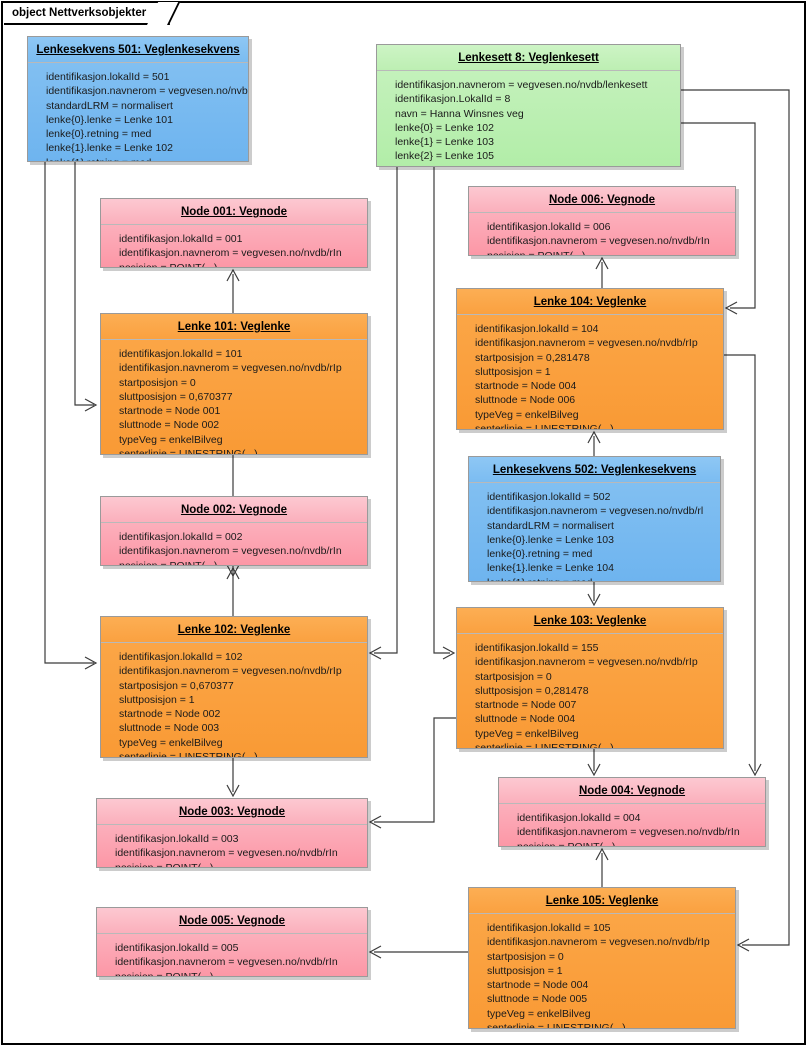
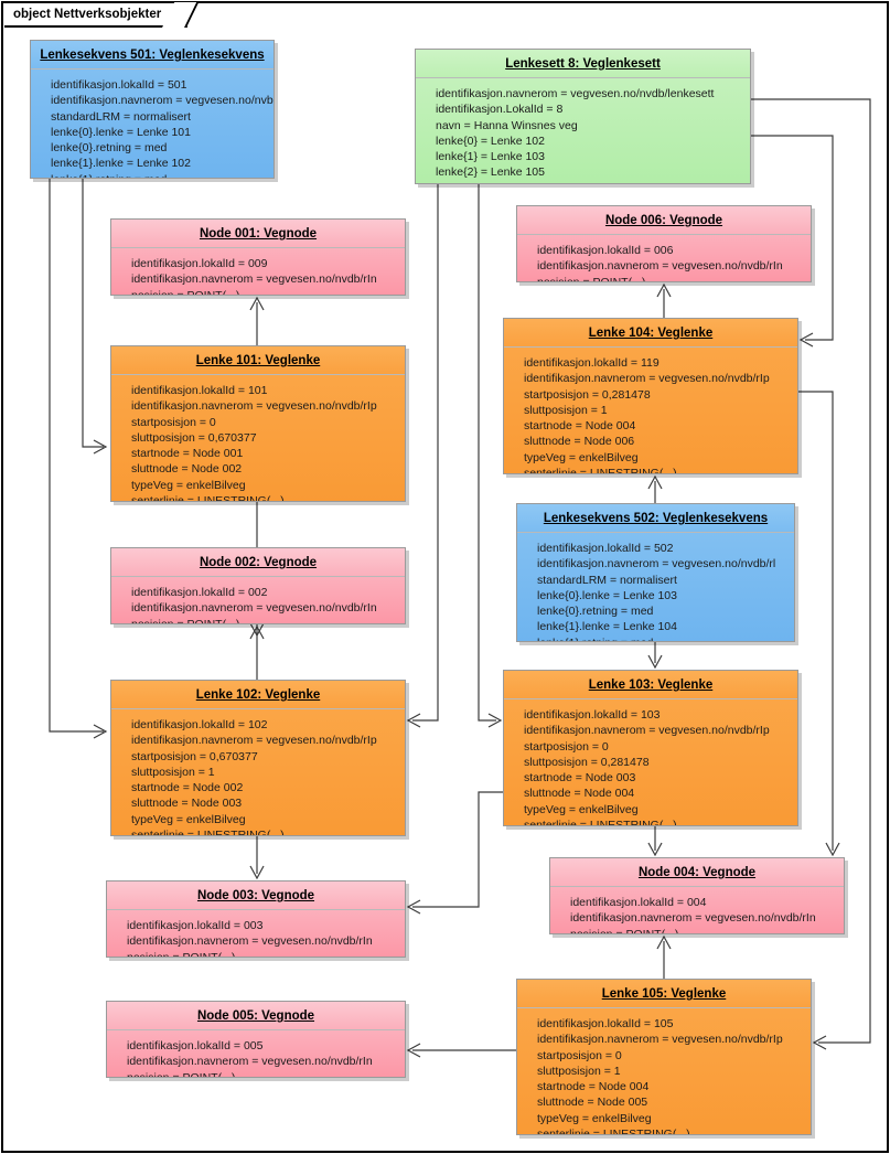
  object Nettverksobjekter
  Lenkesekvens 501: Veglenkesekvens
  identifikasjon.lokalId = 501
  identifikasjon.navnerom = vegvesen.no/nvb
  standardLRM = normalisert
  lenke{0}.lenke = Lenke 101
  lenke{0}.retning = med
  lenke{1}.lenke = Lenke 102
  Lenkesett 8: Veglenkesett
  identifikasjon.navnerom = vegvesen.no/nvdb/lenkesett
  identifikasjon.LokalId = 8
  navn = Hanna Winsnes veg
  lenke{0} = Lenke 102
  lenke{1} = Lenke 103
  lenke{2} = Lenke 105
  Node 001: Vegnode
- identifikasjon.lokalId = 001
+ identifikasjon.lokalId = 009
  identifikasjon.navnerom = vegvesen.no/nvdb/rIn
  posisjon = POINT(...)
  Node 006: Vegnode
  identifikasjon.lokalId = 006
  identifikasjon.navnerom = vegvesen.no/nvdb/rIn
  posisjon = POINT(...)
  Lenke 101: Veglenke
  identifikasjon.lokalId = 101
  identifikasjon.navnerom = vegvesen.no/nvdb/rIp
  startposisjon = 0
  sluttposisjon = 0,670377
  startnode = Node 001
  sluttnode = Node 002
  typeVeg = enkelBilveg
  senterlinje = LINESTRING(...)
  Lenke 104: Veglenke
- identifikasjon.lokalId = 104
+ identifikasjon.lokalId = 119
  identifikasjon.navnerom = vegvesen.no/nvdb/rIp
  startposisjon = 0,281478
  sluttposisjon = 1
  startnode = Node 004
  sluttnode = Node 006
  typeVeg = enkelBilveg
  senterlinje = LINESTRING(...)
  Node 002: Vegnode
  identifikasjon.lokalId = 002
  identifikasjon.navnerom = vegvesen.no/nvdb/rIn
  posisjon = POINT(...)
  Lenkesekvens 502: Veglenkesekvens
  identifikasjon.lokalId = 502
  identifikasjon.navnerom = vegvesen.no/nvdb/rl
  standardLRM = normalisert
  lenke{0}.lenke = Lenke 103
  lenke{0}.retning = med
  lenke{1}.lenke = Lenke 104
  Lenke 102: Veglenke
  identifikasjon.lokalId = 102
  identifikasjon.navnerom = vegvesen.no/nvdb/rIp
  startposisjon = 0,670377
  sluttposisjon = 1
  startnode = Node 002
  sluttnode = Node 003
  typeVeg = enkelBilveg
  senterlinje = LINESTRING(...)
  Lenke 103: Veglenke
- identifikasjon.lokalId = 155
+ identifikasjon.lokalId = 103
  identifikasjon.navnerom = vegvesen.no/nvdb/rIp
  startposisjon = 0
  sluttposisjon = 0,281478
- startnode = Node 007
+ startnode = Node 003
  sluttnode = Node 004
  typeVeg = enkelBilveg
  senterlinje = LINESTRING(...)
  Node 004: Vegnode
  identifikasjon.lokalId = 004
  identifikasjon.navnerom = vegvesen.no/nvdb/rIn
  posisjon = POINT(...)
  Node 003: Vegnode
  identifikasjon.lokalId = 003
  identifikasjon.navnerom = vegvesen.no/nvdb/rIn
  posisjon = POINT(...)
  Node 005: Vegnode
  identifikasjon.lokalId = 005
  identifikasjon.navnerom = vegvesen.no/nvdb/rIn
  posisjon = POINT(...)
  Lenke 105: Veglenke
  identifikasjon.lokalId = 105
  identifikasjon.navnerom = vegvesen.no/nvdb/rIp
  startposisjon = 0
  sluttposisjon = 1
  startnode = Node 004
  sluttnode = Node 005
  typeVeg = enkelBilveg
  senterlinje = LINESTRING(...)
